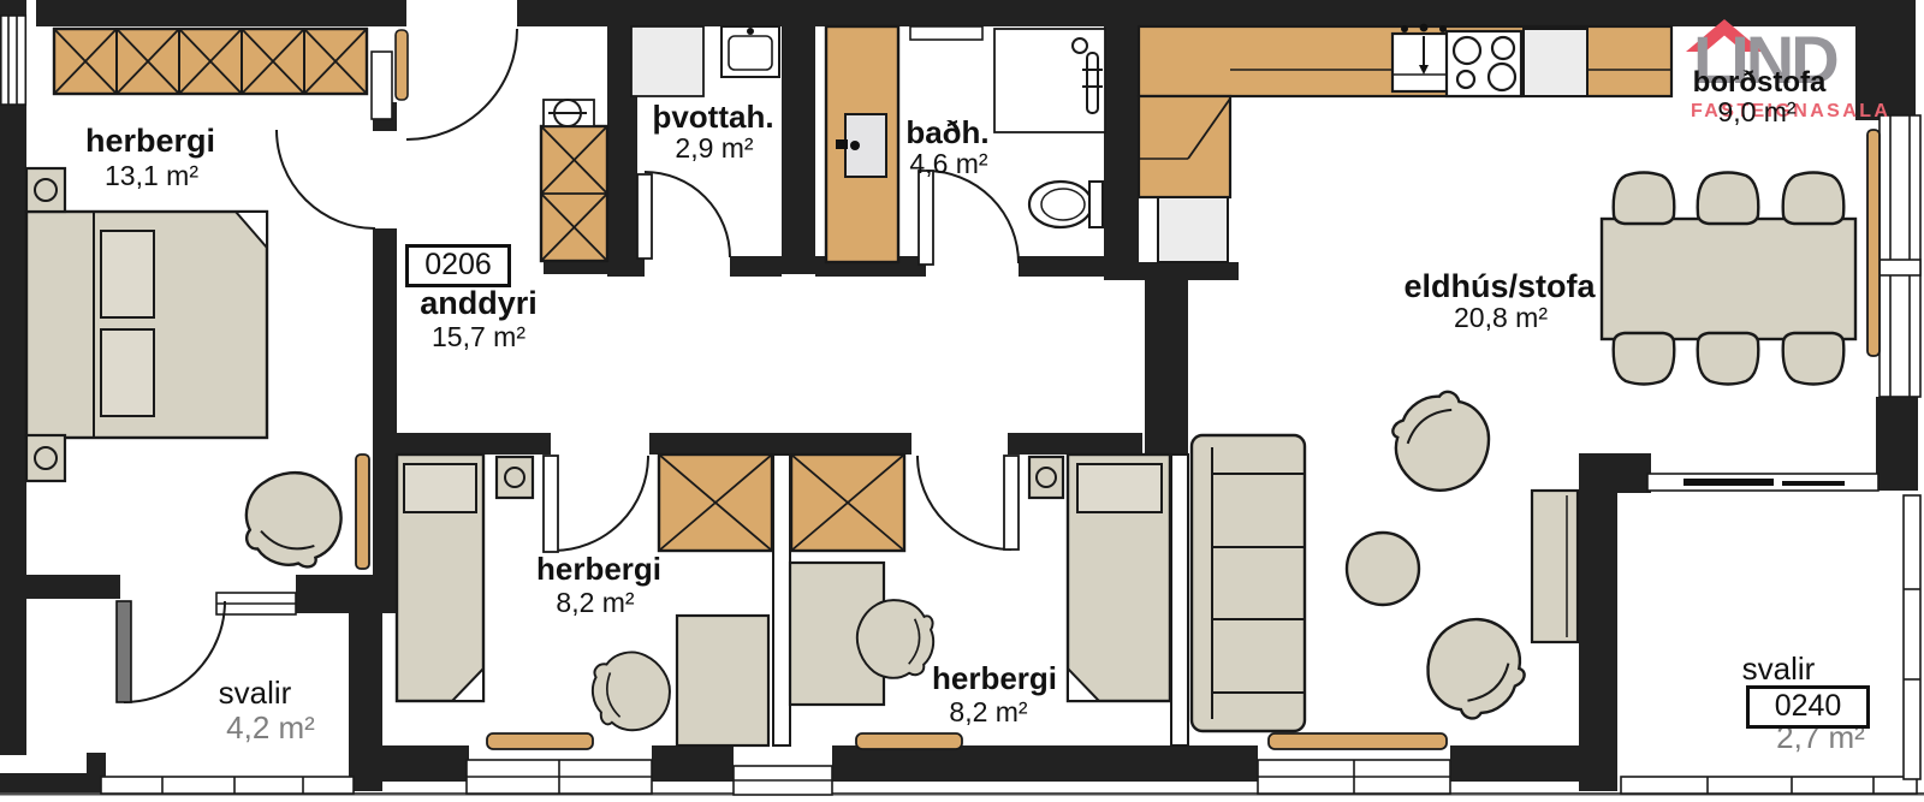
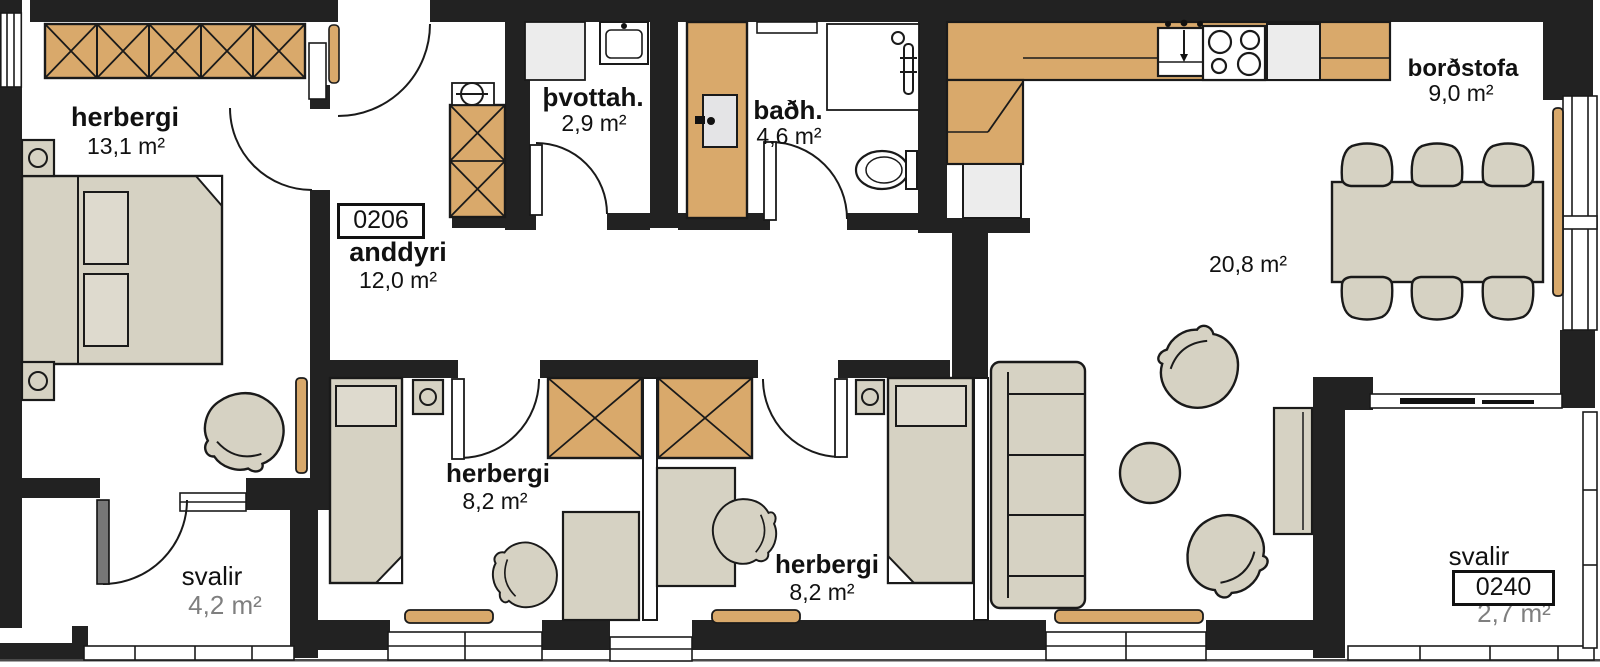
- LIND
- FASTEIGNASALA
  herbergi
  13,1 m²
  0206
  anddyri
- 15,7 m²
+ 12,0 m²
  þvottah.
  2,9 m²
  baðh.
  4,6 m²
- eldhús/stofa
  20,8 m²
  borðstofa
  9,0 m²
  herbergi
  8,2 m²
  herbergi
  8,2 m²
  svalir
  4,2 m²
  svalir
  0240
  2,7 m²
